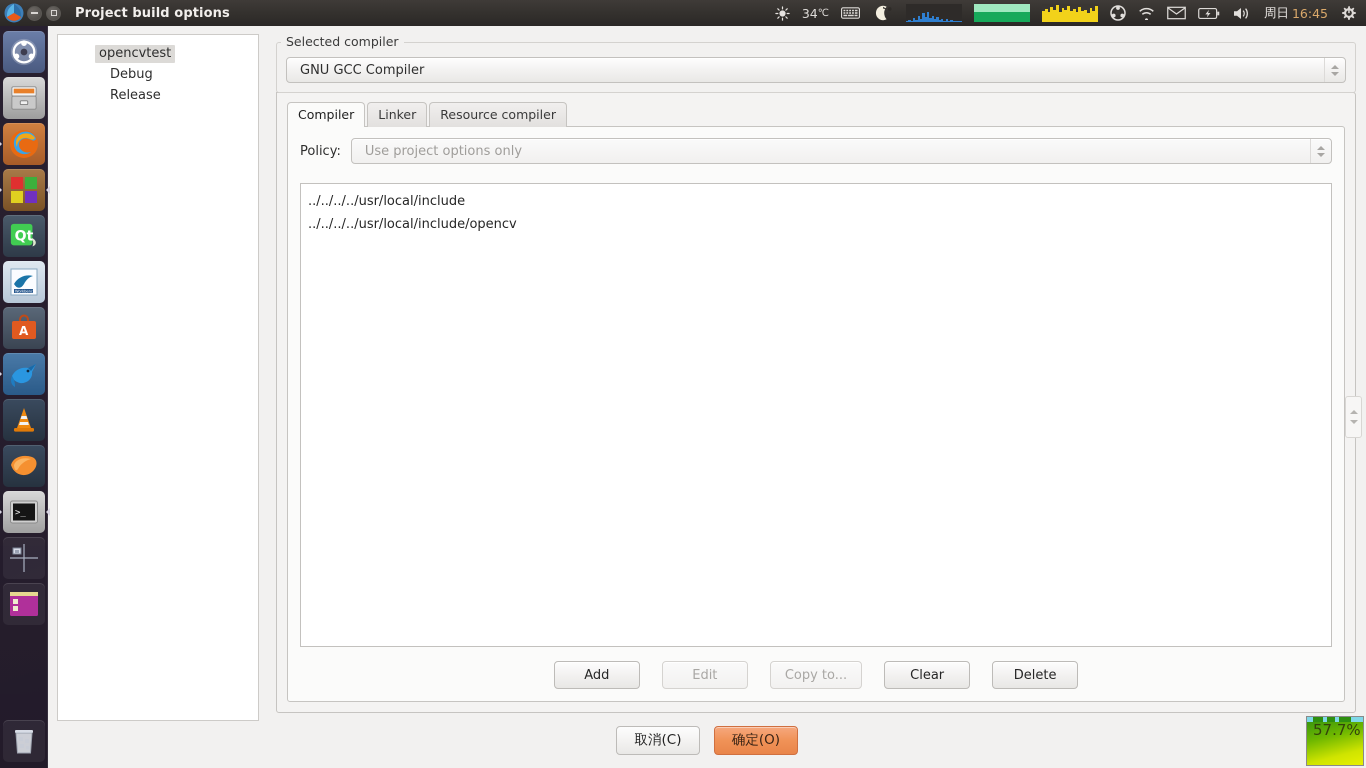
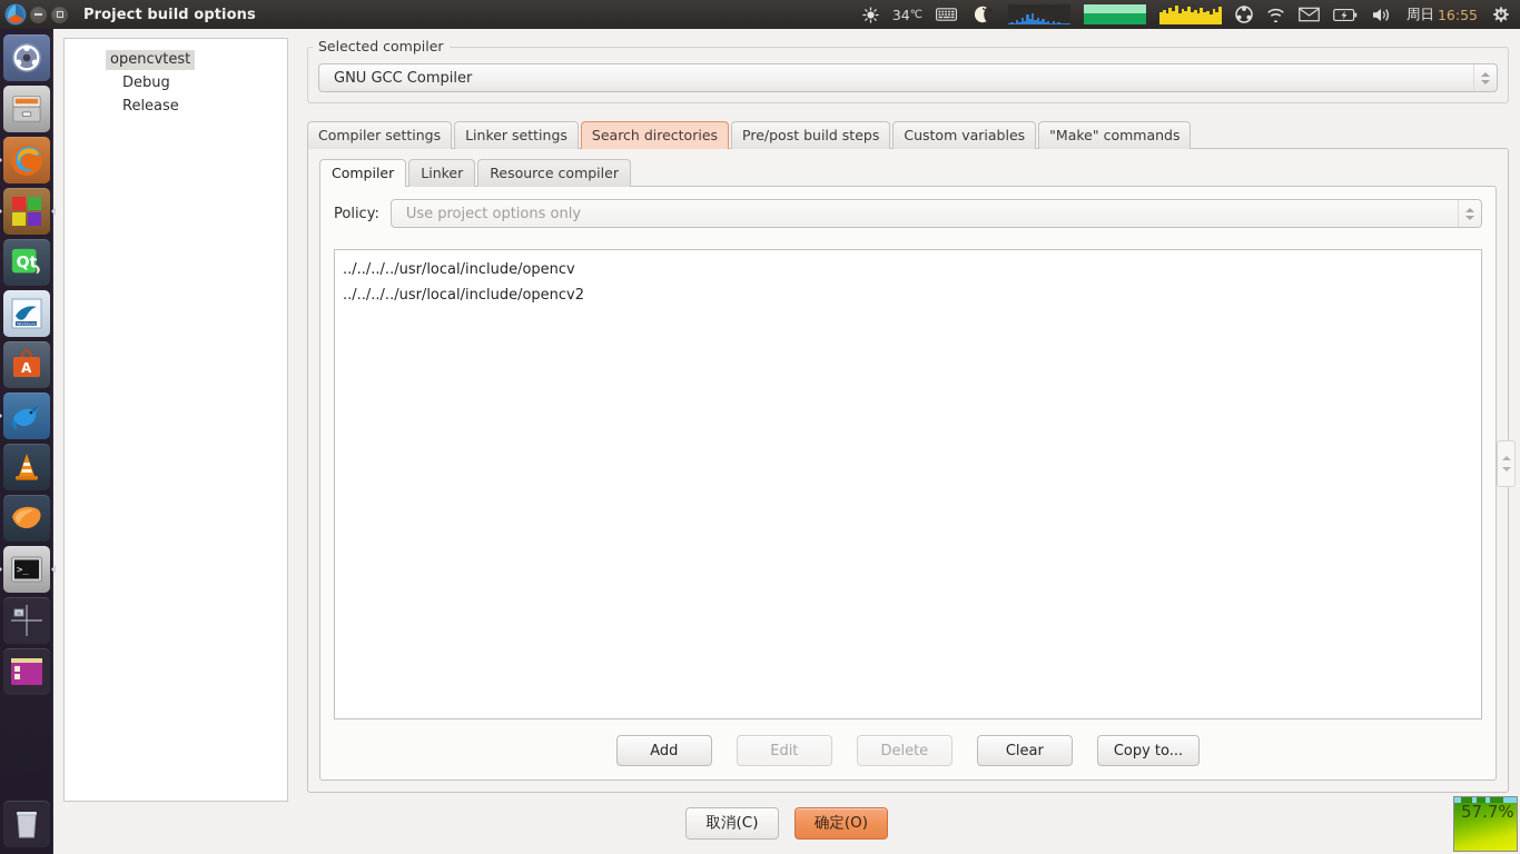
  Project build options
  34
  ℃
  周日
- 16:45
+ 16:55
  Qt
  A
  >_
  opencvtest
  Debug
  Release
  Selected compiler
  GNU GCC Compiler
+ Compiler settings
+ Linker settings
+ Search directories
+ Pre/post build steps
+ Custom variables
+ "Make" commands
  Compiler
  Linker
  Resource compiler
  Policy:
  Use project options only
- ../../../../usr/local/include
  ../../../../usr/local/include/opencv
+ ../../../../usr/local/include/opencv2
  Add
  Edit
- Copy to...
+ Delete
  Clear
- Delete
+ Copy to...
  取消(C)
  确定(O)
  57.7%
